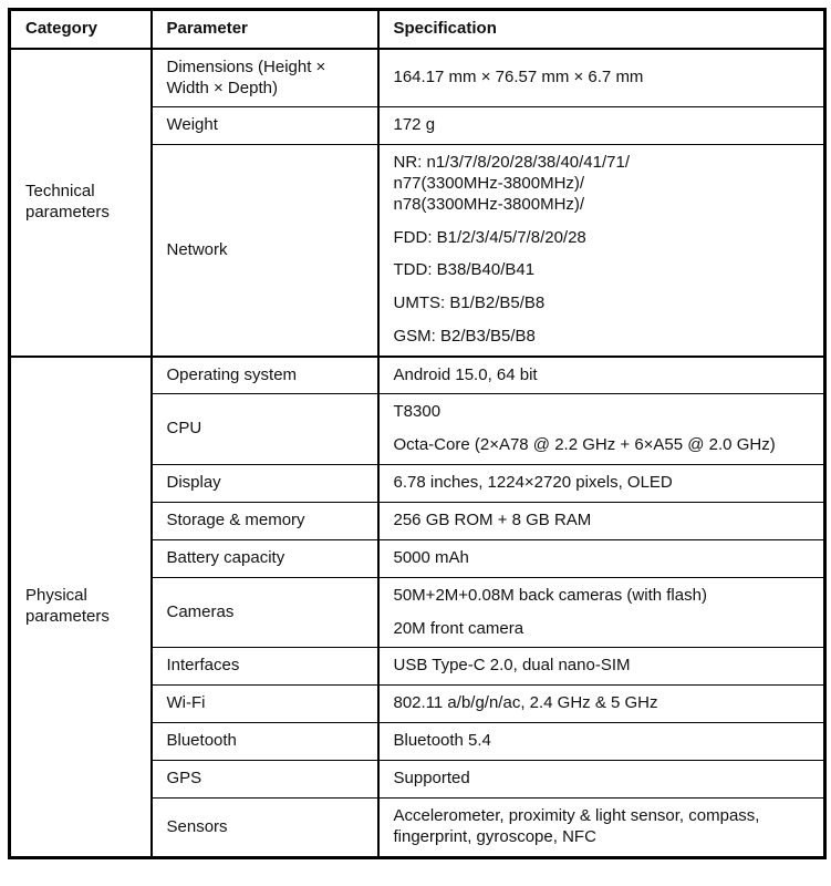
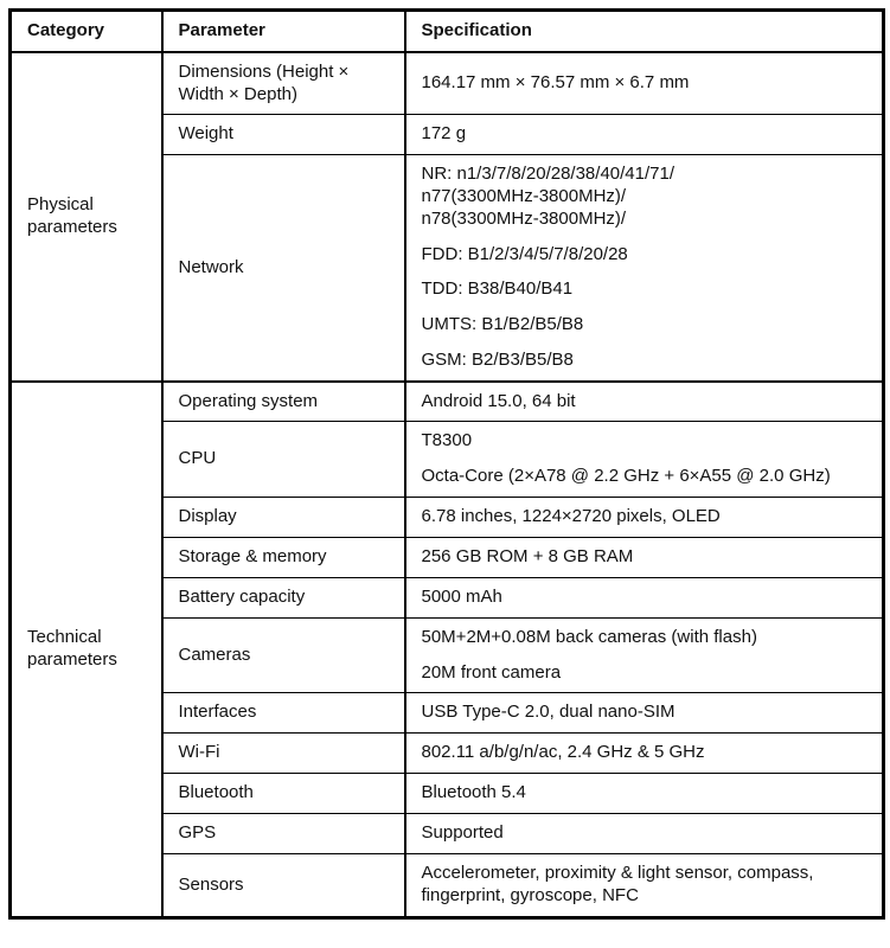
  Category	Parameter	Specification
- Technical parameters	Dimensions (Height × Width × Depth)	164.17 mm × 76.57 mm × 6.7 mm
+ Physical parameters	Dimensions (Height × Width × Depth)	164.17 mm × 76.57 mm × 6.7 mm
  Weight	172 g
  Network	NR: n1/3/7/8/20/28/38/40/41/71/ n77(3300MHz-3800MHz)/ n78(3300MHz-3800MHz)/ FDD: B1/2/3/4/5/7/8/20/28 TDD: B38/B40/B41 UMTS: B1/B2/B5/B8 GSM: B2/B3/B5/B8
- Physical parameters	Operating system	Android 15.0, 64 bit
+ Technical parameters	Operating system	Android 15.0, 64 bit
  CPU	T8300 Octa-Core (2×A78 @ 2.2 GHz + 6×A55 @ 2.0 GHz)
  Display	6.78 inches, 1224×2720 pixels, OLED
  Storage & memory	256 GB ROM + 8 GB RAM
  Battery capacity	5000 mAh
  Cameras	50M+2M+0.08M back cameras (with flash) 20M front camera
  Interfaces	USB Type-C 2.0, dual nano-SIM
  Wi-Fi	802.11 a/b/g/n/ac, 2.4 GHz & 5 GHz
  Bluetooth	Bluetooth 5.4
  GPS	Supported
  Sensors	Accelerometer, proximity & light sensor, compass, fingerprint, gyroscope, NFC
